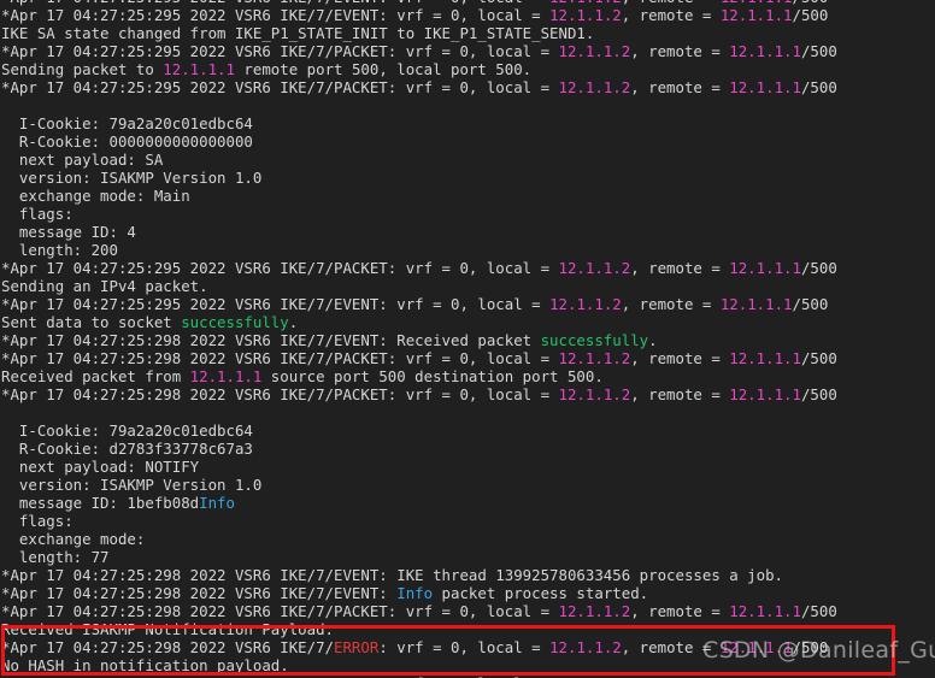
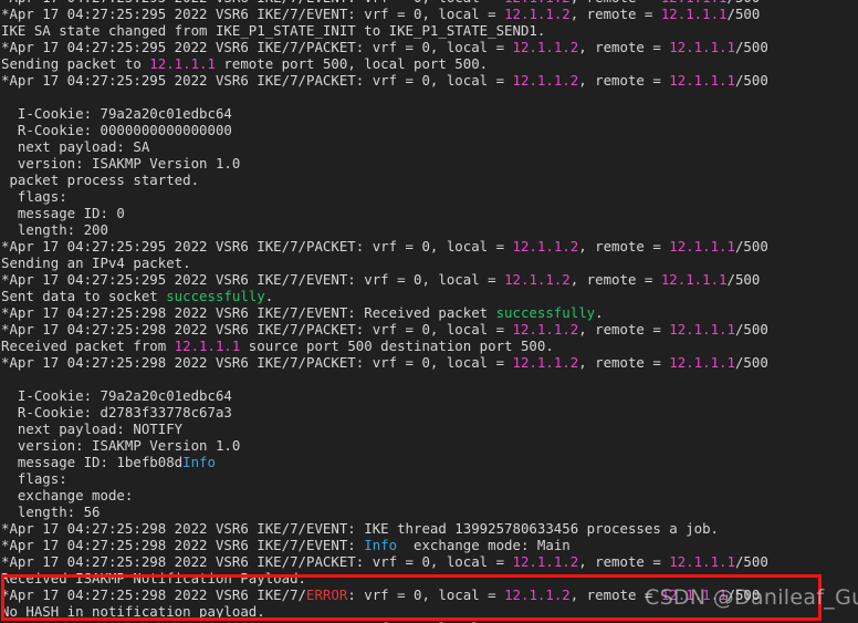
  *Apr 17 04:27:25:295 2022 VSR6 IKE/7/EVENT: vrf = 0, local = 12.1.1.2, remote = 12.1.1.1/500
  IKE SA state changed from IKE_P1_STATE_INIT to IKE_P1_STATE_SEND1.
  *Apr 17 04:27:25:295 2022 VSR6 IKE/7/PACKET: vrf = 0, local = 12.1.1.2, remote = 12.1.1.1/500
  Sending packet to 12.1.1.1 remote port 500, local port 500.
  *Apr 17 04:27:25:295 2022 VSR6 IKE/7/PACKET: vrf = 0, local = 12.1.1.2, remote = 12.1.1.1/500
  I-Cookie: 79a2a20c01edbc64
  R-Cookie: 0000000000000000
  next payload: SA
  version: ISAKMP Version 1.0
- exchange mode: Main
+ packet process started.
  flags:
- message ID: 4
+ message ID: 0
  length: 200
  *Apr 17 04:27:25:295 2022 VSR6 IKE/7/PACKET: vrf = 0, local = 12.1.1.2, remote = 12.1.1.1/500
  Sending an IPv4 packet.
  *Apr 17 04:27:25:295 2022 VSR6 IKE/7/EVENT: vrf = 0, local = 12.1.1.2, remote = 12.1.1.1/500
  Sent data to socket successfully.
  *Apr 17 04:27:25:298 2022 VSR6 IKE/7/EVENT: Received packet successfully.
  *Apr 17 04:27:25:298 2022 VSR6 IKE/7/PACKET: vrf = 0, local = 12.1.1.2, remote = 12.1.1.1/500
  Received packet from 12.1.1.1 source port 500 destination port 500.
  *Apr 17 04:27:25:298 2022 VSR6 IKE/7/PACKET: vrf = 0, local = 12.1.1.2, remote = 12.1.1.1/500
  I-Cookie: 79a2a20c01edbc64
  R-Cookie: d2783f33778c67a3
  next payload: NOTIFY
  version: ISAKMP Version 1.0
  message ID: 1befb08dInfo
  flags:
  exchange mode:
- length: 77
+ length: 56
  *Apr 17 04:27:25:298 2022 VSR6 IKE/7/EVENT: IKE thread 139925780633456 processes a job.
- *Apr 17 04:27:25:298 2022 VSR6 IKE/7/EVENT: Info packet process started.
+ *Apr 17 04:27:25:298 2022 VSR6 IKE/7/EVENT: Info exchange mode: Main
  *Apr 17 04:27:25:298 2022 VSR6 IKE/7/PACKET: vrf = 0, local = 12.1.1.2, remote = 12.1.1.1/500
  Received ISAKMP Notification Payload.
  *Apr 17 04:27:25:298 2022 VSR6 IKE/7/ERROR: vrf = 0, local = 12.1.1.2, remote = 12.1.1.1/500
  No HASH in notification payload.
  CSDN @Danileaf_G
